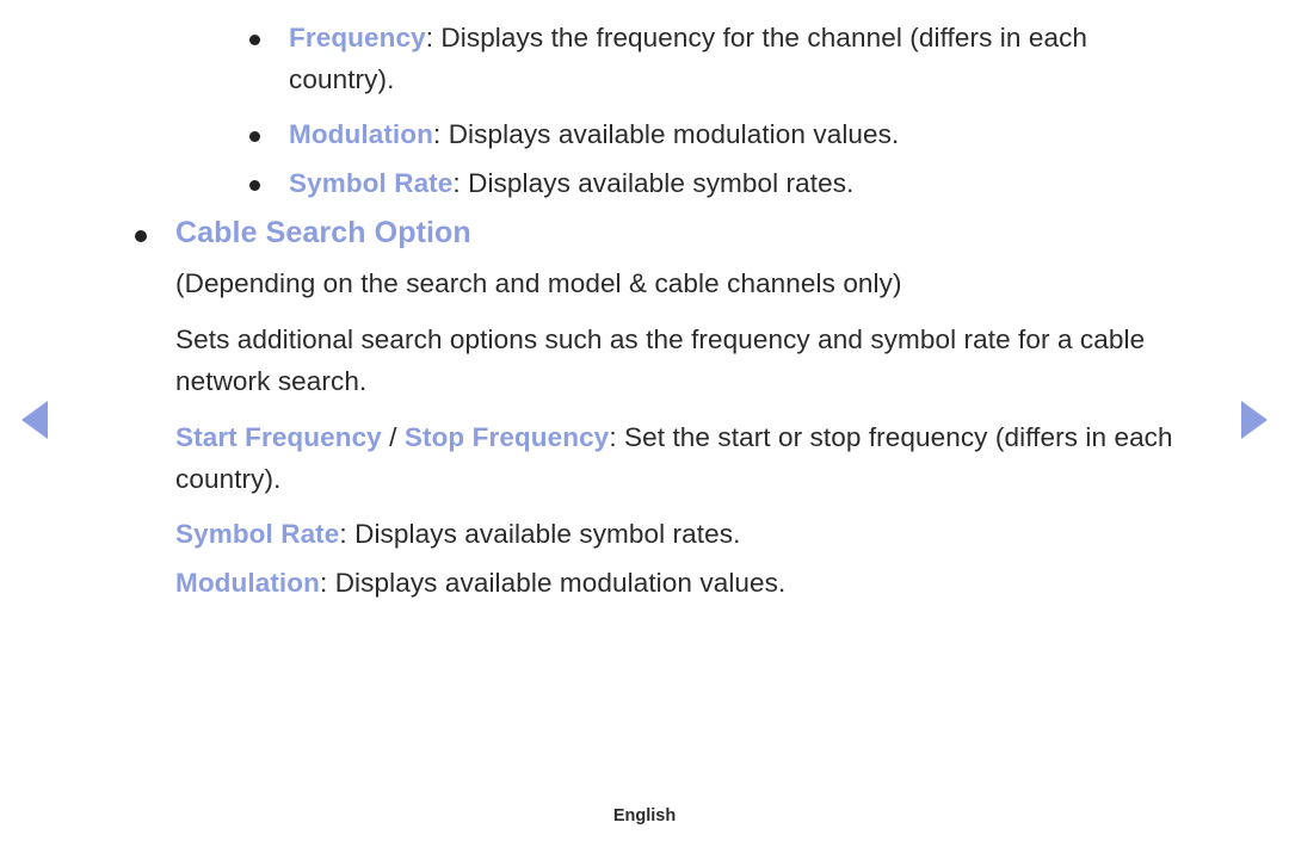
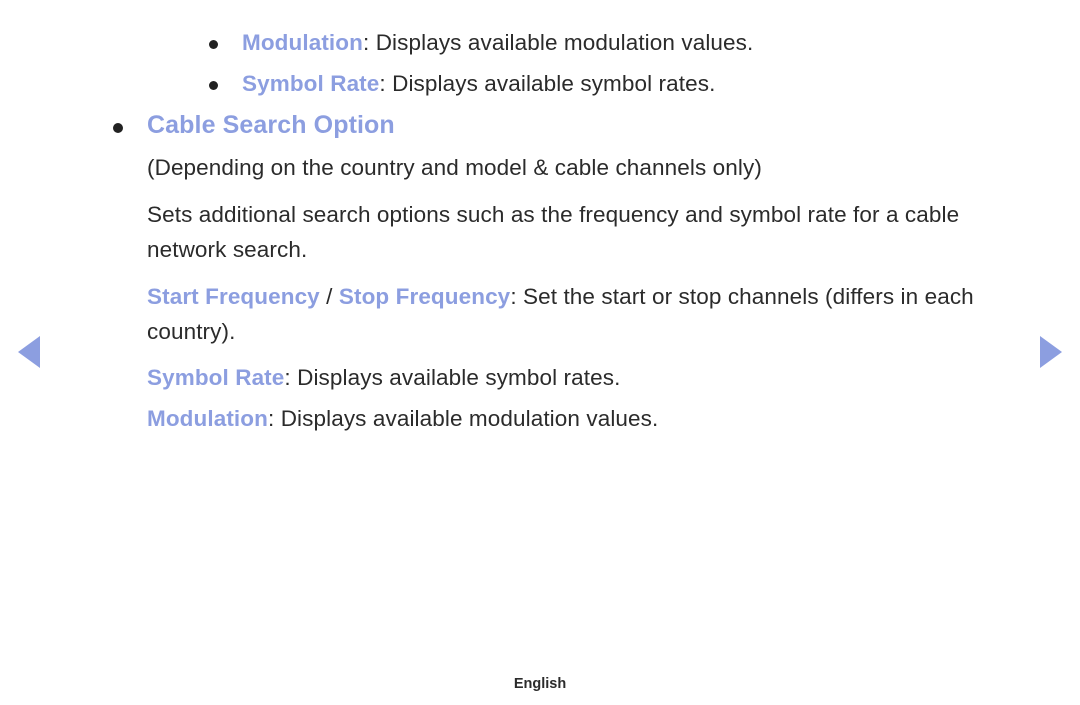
- Frequency: Displays the frequency for the channel (differs in each country).
  Modulation: Displays available modulation values.
  Symbol Rate: Displays available symbol rates.
  Cable Search Option
- (Depending on the search and model & cable channels only)
+ (Depending on the country and model & cable channels only)
  Sets additional search options such as the frequency and symbol rate for a cable network search.
- Start Frequency / Stop Frequency: Set the start or stop frequency (differs in each country).
+ Start Frequency / Stop Frequency: Set the start or stop channels (differs in each country).
  Symbol Rate: Displays available symbol rates.
  Modulation: Displays available modulation values.
  English
